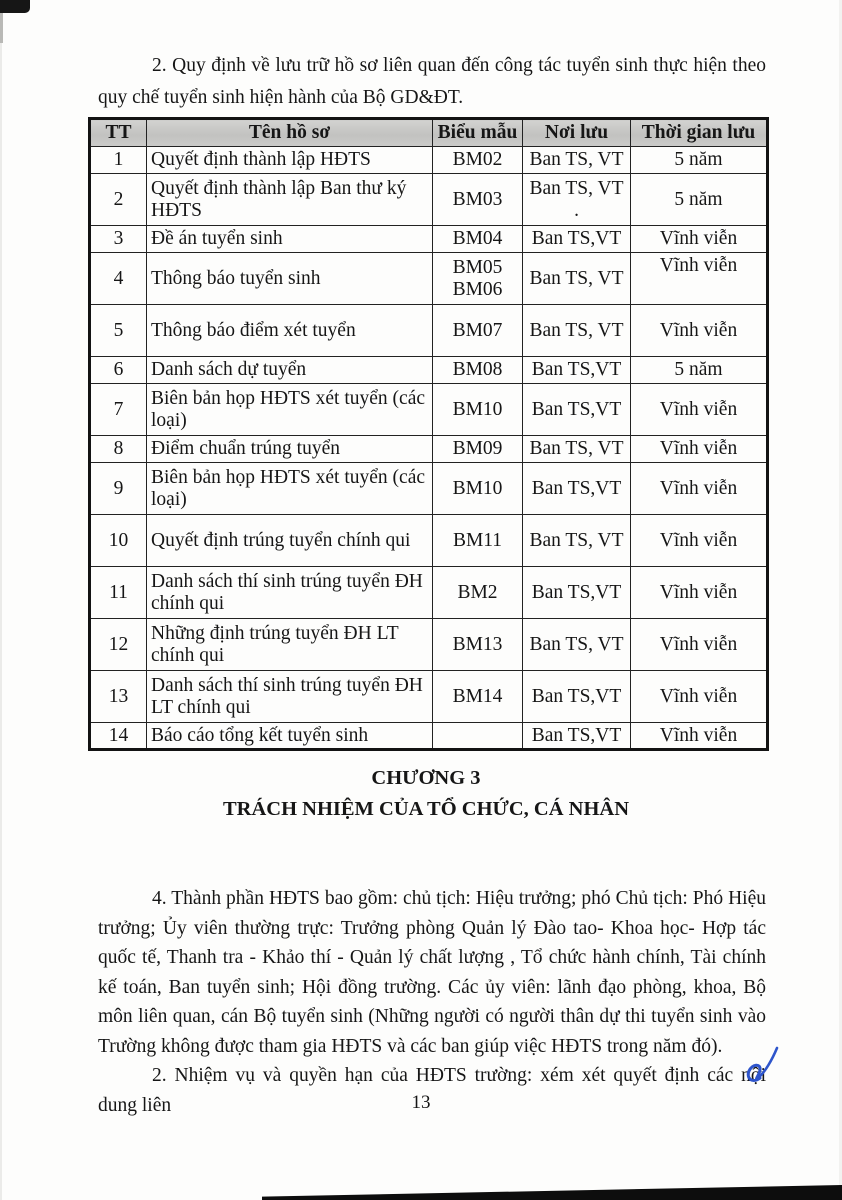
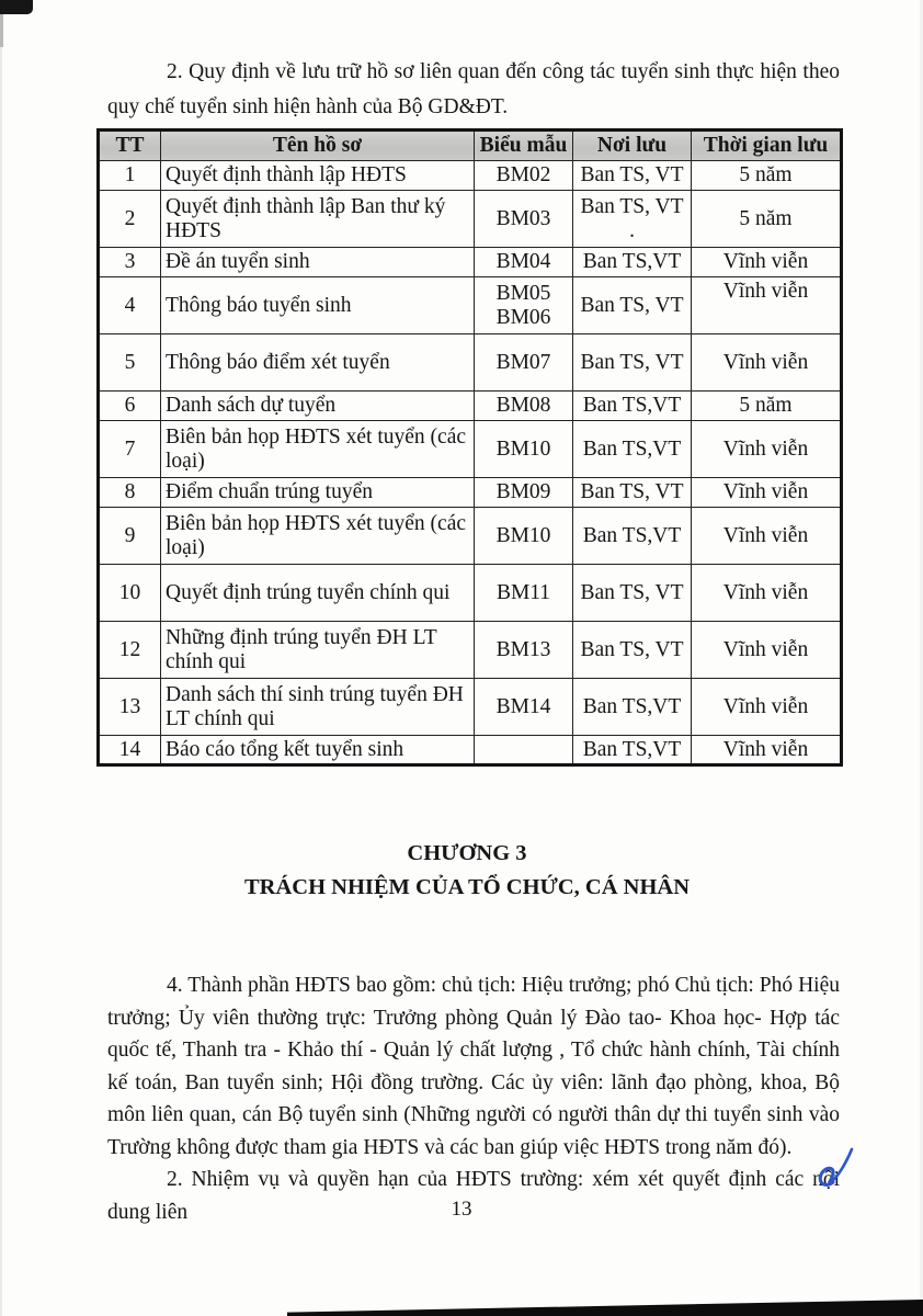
  2. Quy định về lưu trữ hồ sơ liên quan đến công tác tuyển sinh thực hiện theo quy chế tuyển sinh hiện hành của Bộ GD&ĐT.
  TT	Tên hồ sơ	Biểu mẫu	Nơi lưu	Thời gian lưu
  1	Quyết định thành lập HĐTS	BM02	Ban TS, VT	5 năm
  2	Quyết định thành lập Ban thư ký HĐTS	BM03	Ban TS, VT .	5 năm
  3	Đề án tuyển sinh	BM04	Ban TS,VT	Vĩnh viễn
  4	Thông báo tuyển sinh	BM05BM06	Ban TS, VT	Vĩnh viễn
  5	Thông báo điểm xét tuyển	BM07	Ban TS, VT	Vĩnh viễn
  6	Danh sách dự tuyển	BM08	Ban TS,VT	5 năm
  7	Biên bản họp HĐTS xét tuyển (các loại)	BM10	Ban TS,VT	Vĩnh viễn
  8	Điểm chuẩn trúng tuyển	BM09	Ban TS, VT	Vĩnh viễn
  9	Biên bản họp HĐTS xét tuyển (các loại)	BM10	Ban TS,VT	Vĩnh viễn
  10	Quyết định trúng tuyển chính qui	BM11	Ban TS, VT	Vĩnh viễn
- 11	Danh sách thí sinh trúng tuyển ĐH chính qui	BM2	Ban TS,VT	Vĩnh viễn
  12	Những định trúng tuyển ĐH LT chính qui	BM13	Ban TS, VT	Vĩnh viễn
  13	Danh sách thí sinh trúng tuyển ĐH LT chính qui	BM14	Ban TS,VT	Vĩnh viễn
  14	Báo cáo tổng kết tuyển sinh		Ban TS,VT	Vĩnh viễn
  CHƯƠNG 3
  TRÁCH NHIỆM CỦA TỔ CHỨC, CÁ NHÂN
  4. Thành phần HĐTS bao gồm: chủ tịch: Hiệu trưởng; phó Chủ tịch: Phó Hiệu trưởng; Ủy viên thường trực: Trưởng phòng Quản lý Đào tao- Khoa học- Hợp tác quốc tế, Thanh tra - Khảo thí - Quản lý chất lượng , Tổ chức hành chính, Tài chính kế toán, Ban tuyển sinh; Hội đồng trường. Các ủy viên: lãnh đạo phòng, khoa, Bộ môn liên quan, cán Bộ tuyển sinh (Những người có người thân dự thi tuyển sinh vào Trường không được tham gia HĐTS và các ban giúp việc HĐTS trong năm đó).
  2. Nhiệm vụ và quyền hạn của HĐTS trường: xém xét quyết định các nội dung liên
  13
